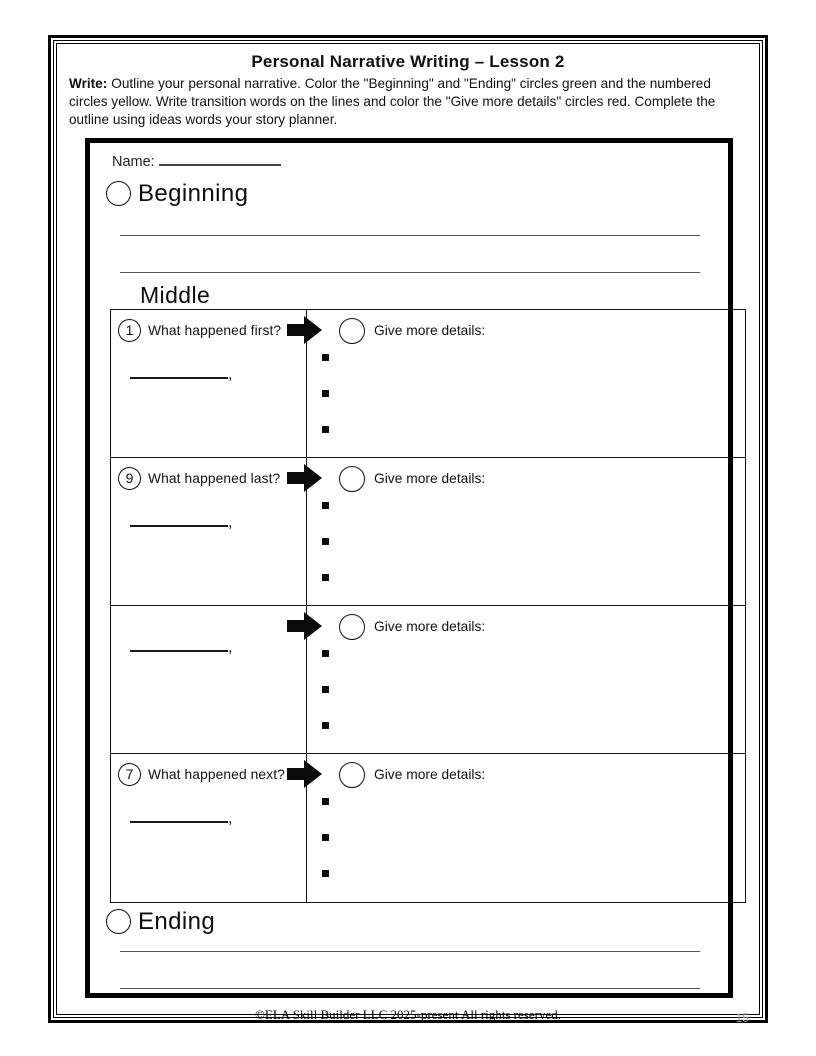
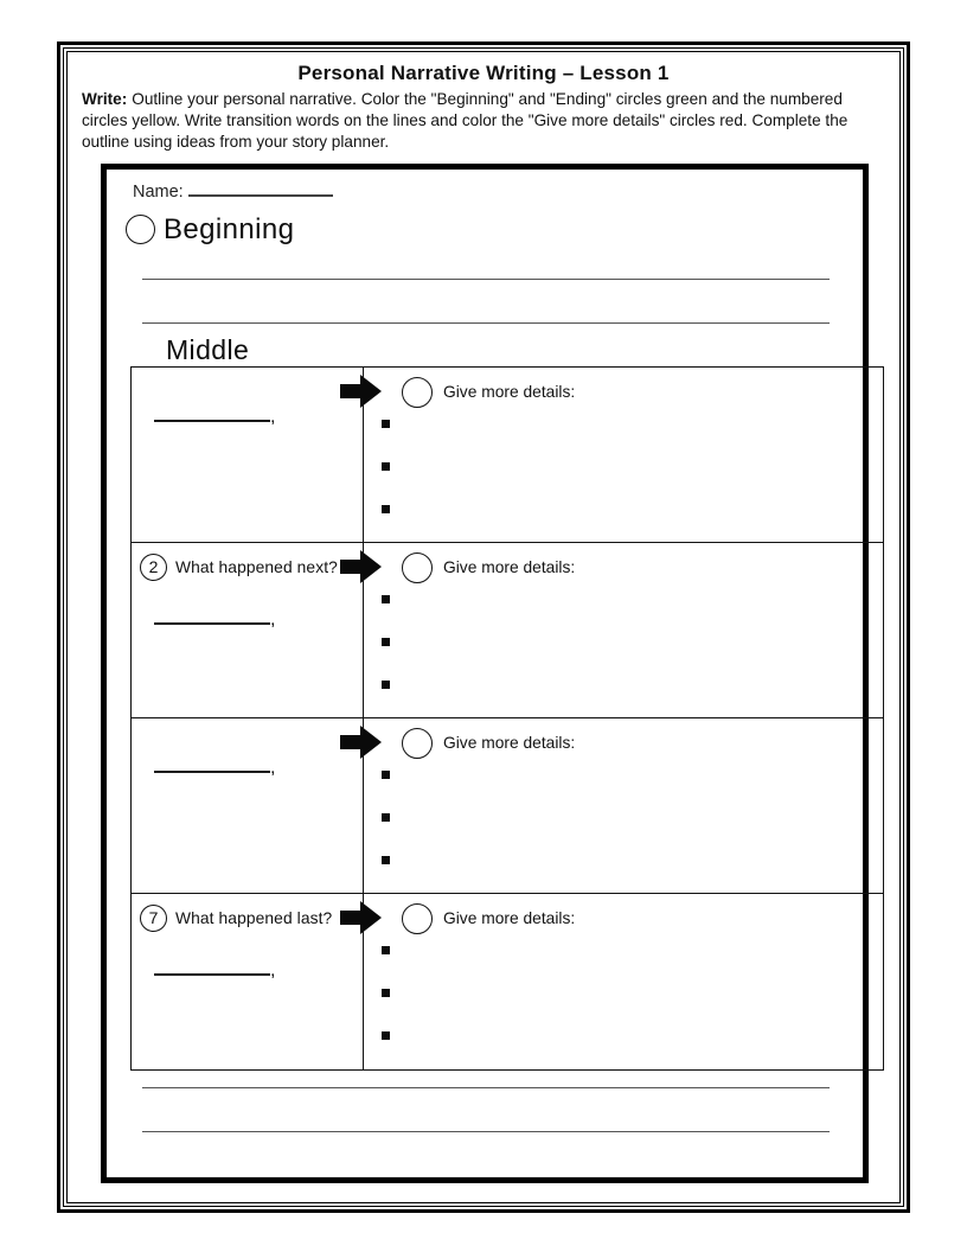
- Personal Narrative Writing – Lesson 2
+ Personal Narrative Writing – Lesson 1
- Write: Outline your personal narrative. Color the "Beginning" and "Ending" circles green and the numbered circles yellow. Write transition words on the lines and color the "Give more details" circles red. Complete the outline using ideas words your story planner.
+ Write: Outline your personal narrative. Color the "Beginning" and "Ending" circles green and the numbered circles yellow. Write transition words on the lines and color the "Give more details" circles red. Complete the outline using ideas from your story planner.
  Name:
  Beginning
  Middle
- 1
- What happened first?
  ,
  Give more details:
- 9
+ 2
- What happened last?
+ What happened next?
  ,
  Give more details:
  ,
  Give more details:
  7
- What happened next?
+ What happened last?
  ,
  Give more details:
- Ending
- ©ELA Skill Builder LLC 2025-present All rights reserved.
- 15
